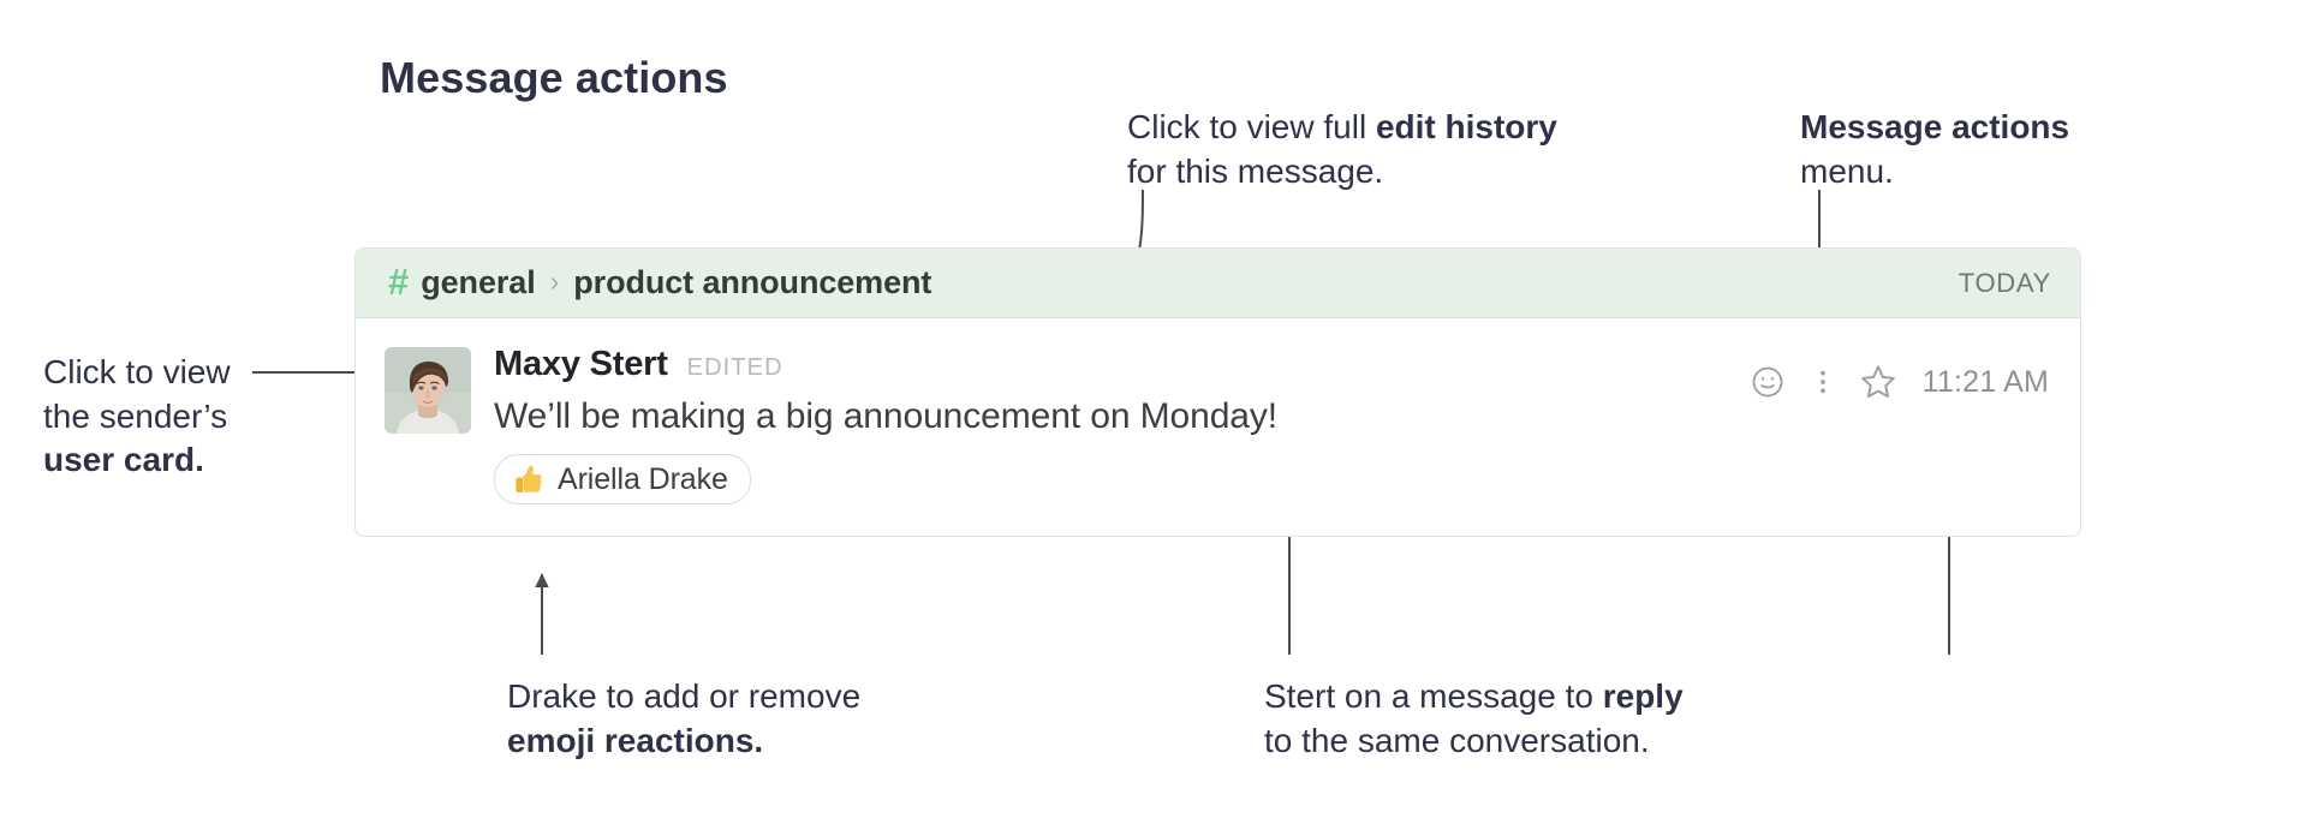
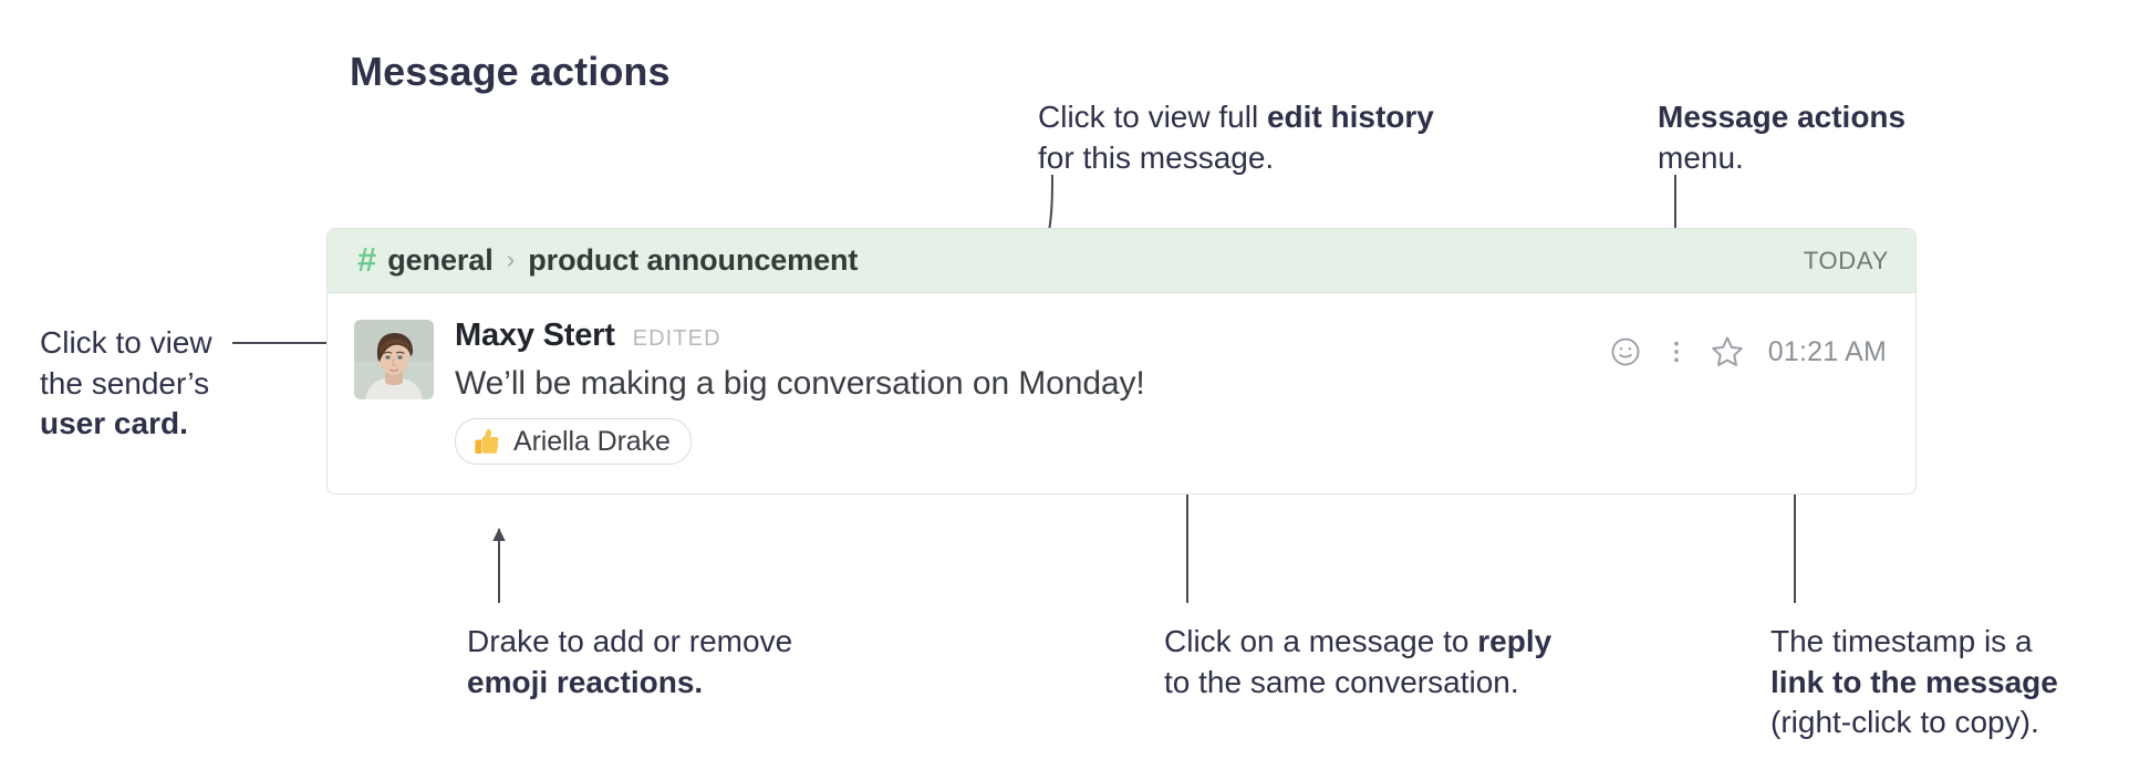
  Message actions
  Click to view full edit history
  for this message.
  Message actions
  menu.
  Click to view
  the sender’s
  user card.
  Drake to add or remove
  emoji reactions.
- Stert on a message to reply
+ Click on a message to reply
  to the same conversation.
+ The timestamp is a
+ link to the message
+ (right-click to copy).
  #
  general
  ›
  product announcement
  TODAY
  Maxy Stert
  EDITED
- We’ll be making a big announcement on Monday!
+ We’ll be making a big conversation on Monday!
  Ariella Drake
- 11:21 AM
+ 01:21 AM
